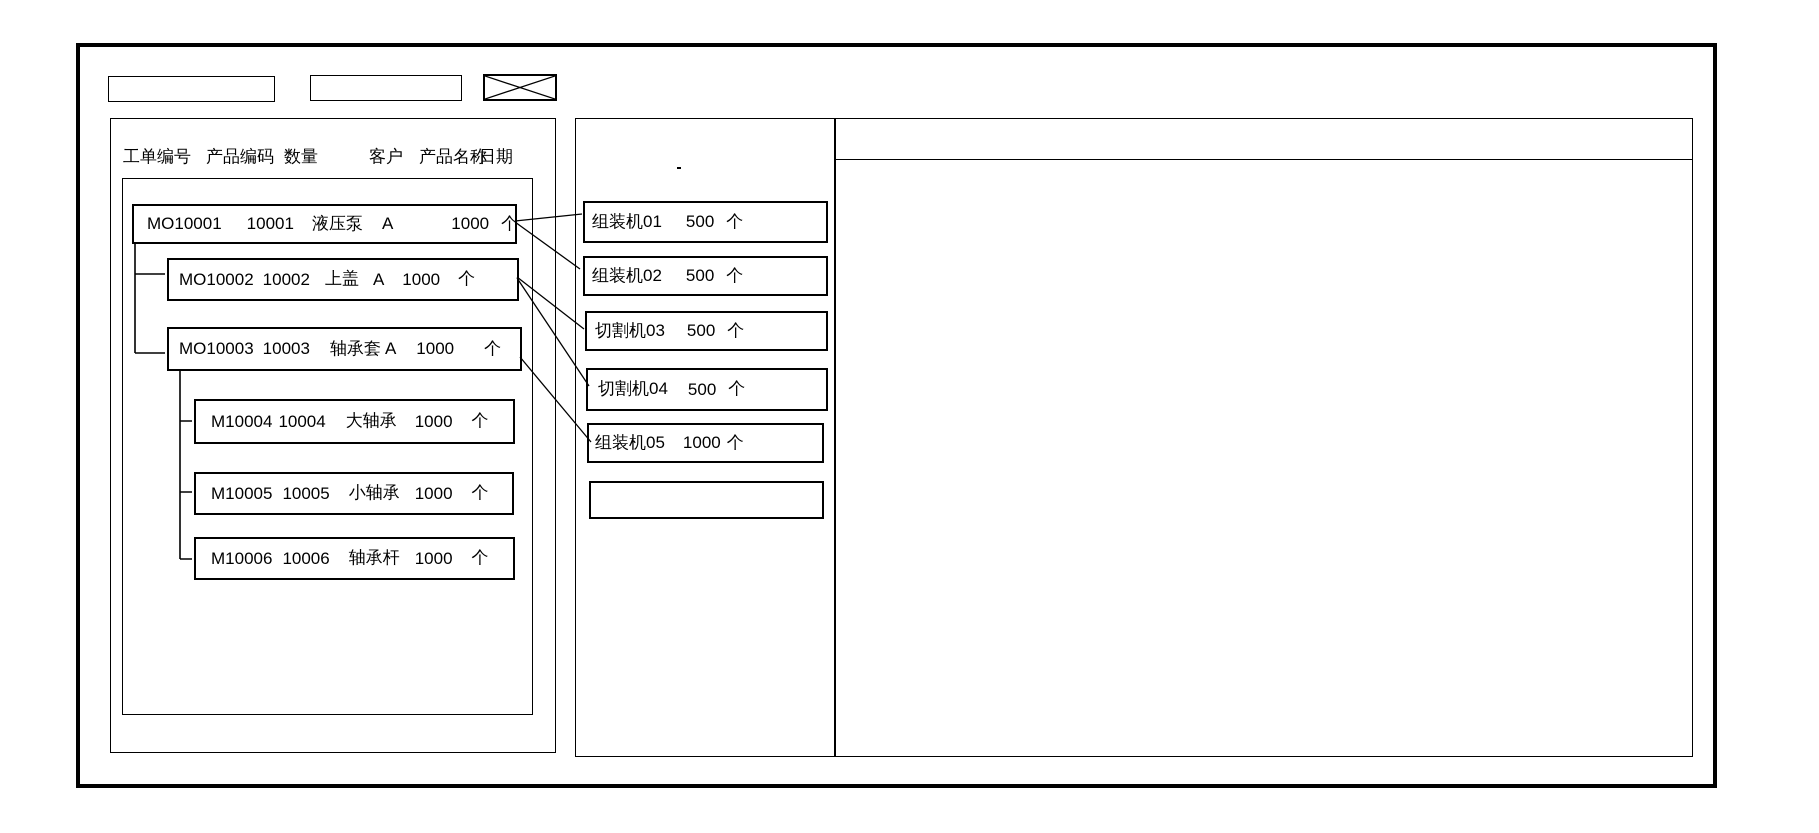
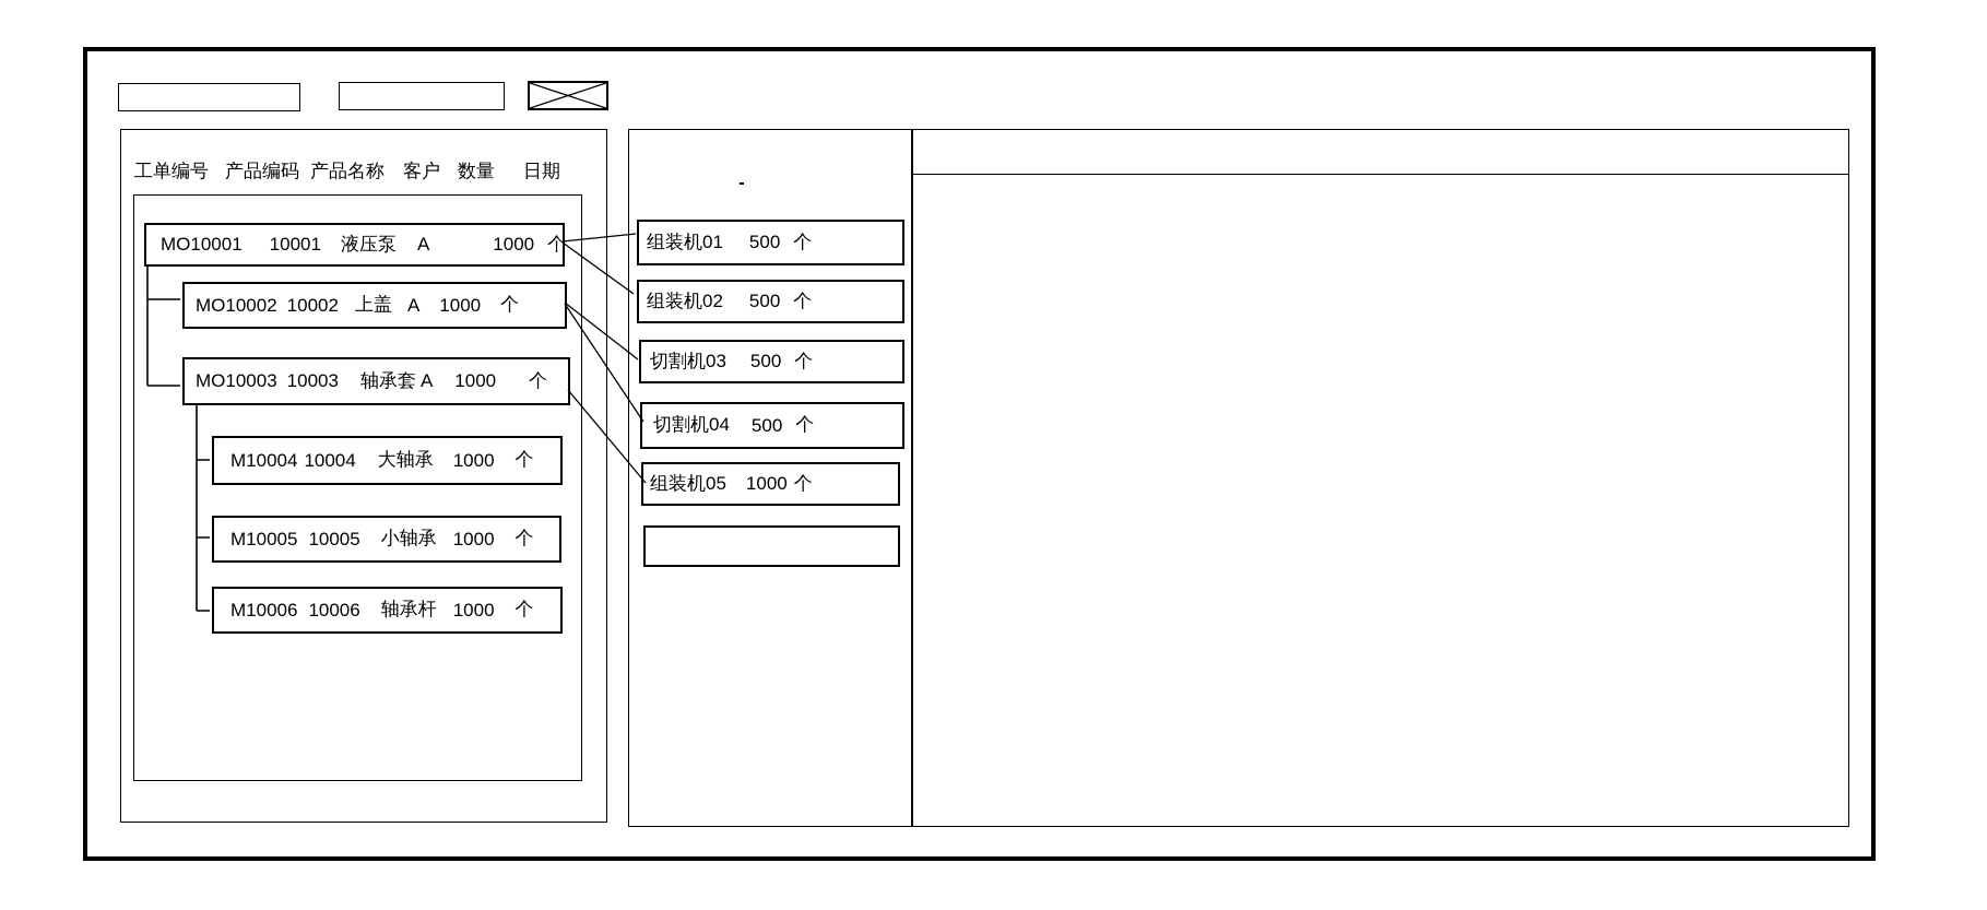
  工单编号
  产品编码
- 数量
+ 产品名称
  客户
- 产品名称
+ 数量
  日期
  MO10001
  10001
  液压泵
  A
  1000
  个
  MO10002
  10002
  上盖
  A
  1000
  个
  MO10003
  10003
  轴承套
  A
  1000
  个
  M10004
  10004
  大轴承
  1000
  个
  M10005
  10005
  小轴承
  1000
  个
  M10006
  10006
  轴承杆
  1000
  个
  组装机01
  500
  个
  组装机02
  500
  个
  切割机03
  500
  个
  切割机04
  500
  个
  组装机05
  1000
  个
